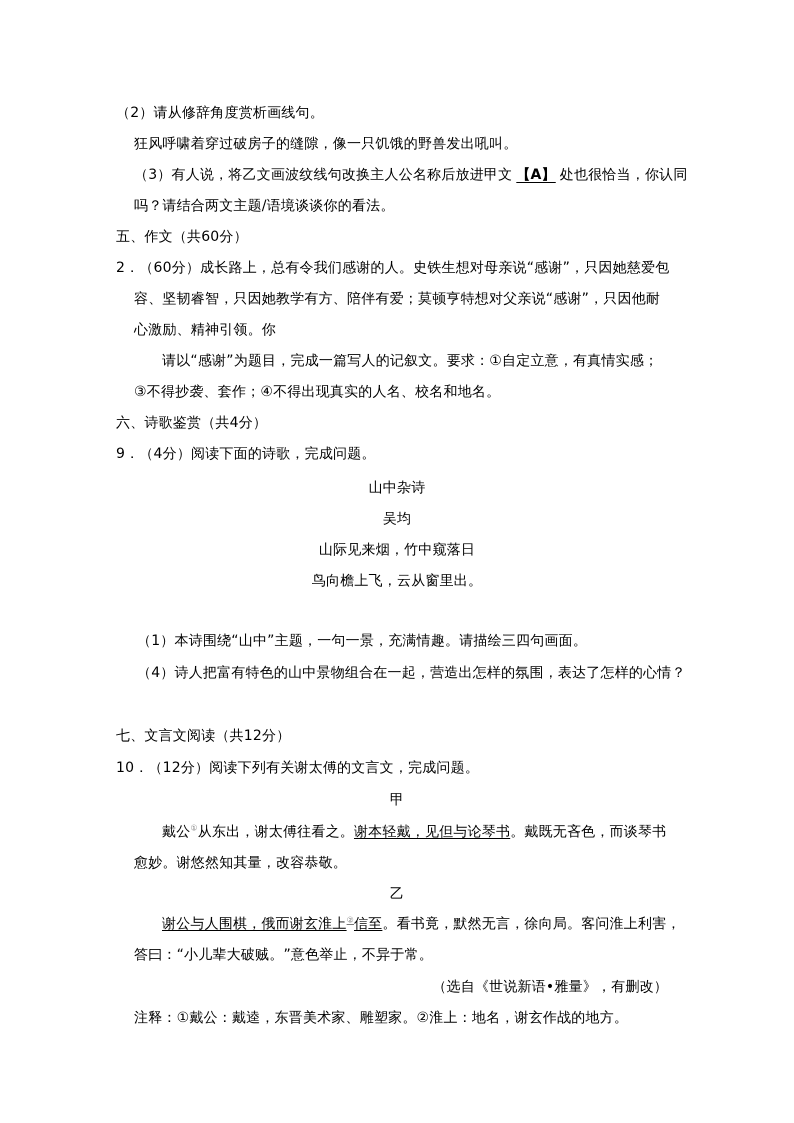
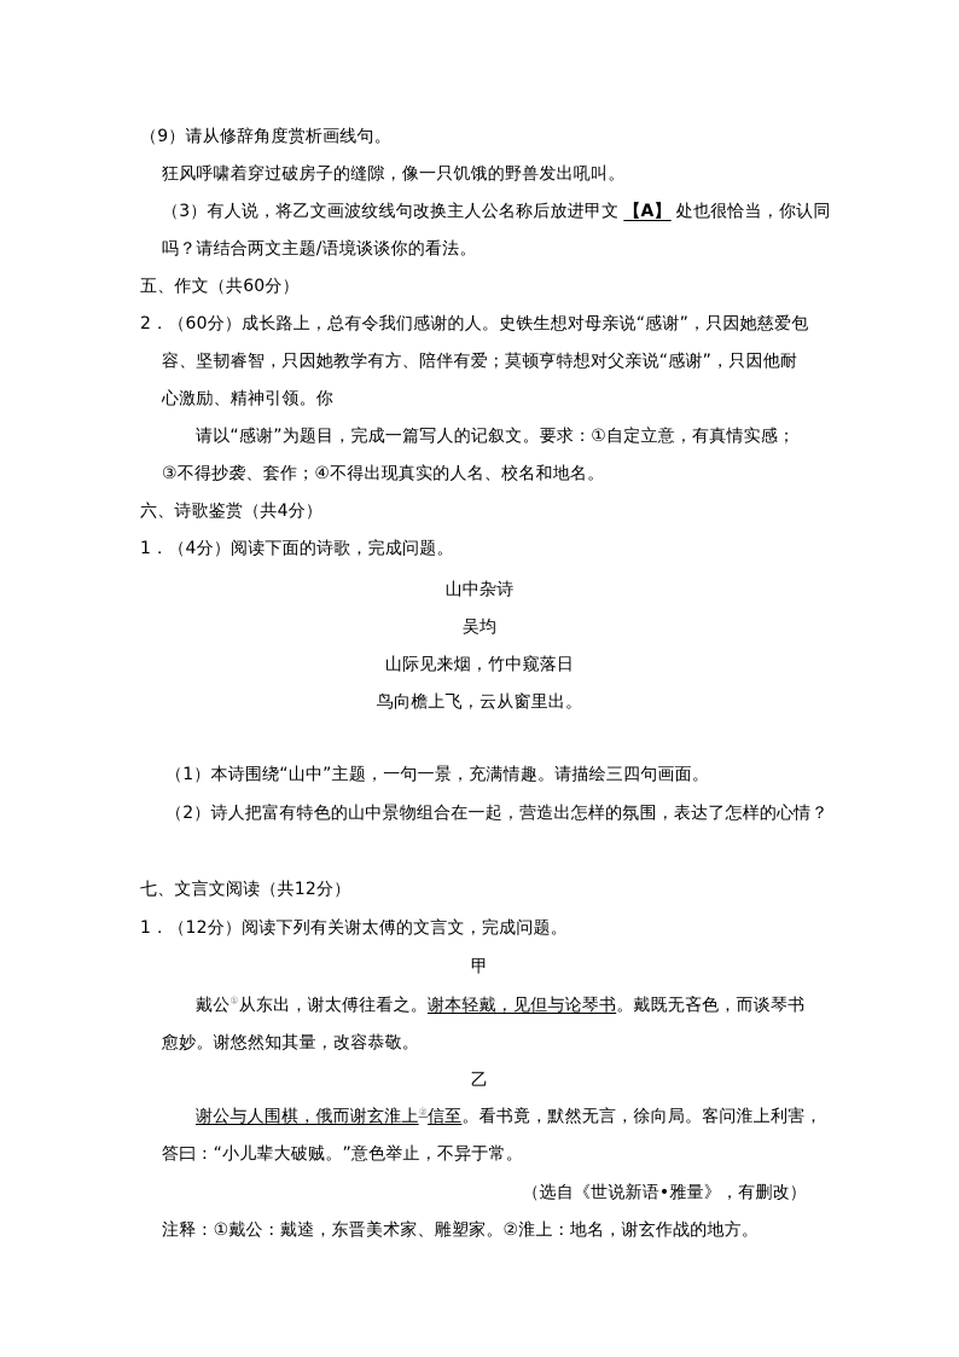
- （2）请从修辞角度赏析画线句。
+ （9）请从修辞角度赏析画线句。
  狂风呼啸着穿过破房子的缝隙，像一只饥饿的野兽发出吼叫。
  （3）有人说，将乙文画波纹线句改换主人公名称后放进甲文 【A】 处也很恰当，你认同
  吗？请结合两文主题/语境谈谈你的看法。
  五、作文（共60分）
  2．（60分）成长路上，总有令我们感谢的人。史铁生想对母亲说“感谢”，只因她慈爱包
  容、坚韧睿智，只因她教学有方、陪伴有爱；莫顿亨特想对父亲说“感谢”，只因他耐
  心激励、精神引领。你
  请以“感谢”为题目，完成一篇写人的记叙文。要求：①自定立意，有真情实感；
  ③不得抄袭、套作；④不得出现真实的人名、校名和地名。
  六、诗歌鉴赏（共4分）
- 9．（4分）阅读下面的诗歌，完成问题。
+ 1．（4分）阅读下面的诗歌，完成问题。
  山中杂诗
  吴均
  山际见来烟，竹中窥落日
  鸟向檐上飞，云从窗里出。
  （1）本诗围绕“山中”主题，一句一景，充满情趣。请描绘三四句画面。
- （4）诗人把富有特色的山中景物组合在一起，营造出怎样的氛围，表达了怎样的心情？
+ （2）诗人把富有特色的山中景物组合在一起，营造出怎样的氛围，表达了怎样的心情？
  七、文言文阅读（共12分）
- 10．（12分）阅读下列有关谢太傅的文言文，完成问题。
+ 1．（12分）阅读下列有关谢太傅的文言文，完成问题。
  甲
  戴公①从东出，谢太傅往看之。谢本轻戴，见但与论琴书。戴既无吝色，而谈琴书
  愈妙。谢悠然知其量，改容恭敬。
  乙
  谢公与人围棋，俄而谢玄淮上②信至。看书竟，默然无言，徐向局。客问淮上利害，
  答曰：“小儿辈大破贼。”意色举止，不异于常。
  （选自《世说新语•雅量》，有删改）
  注释：①戴公：戴逵，东晋美术家、雕塑家。②淮上：地名，谢玄作战的地方。
